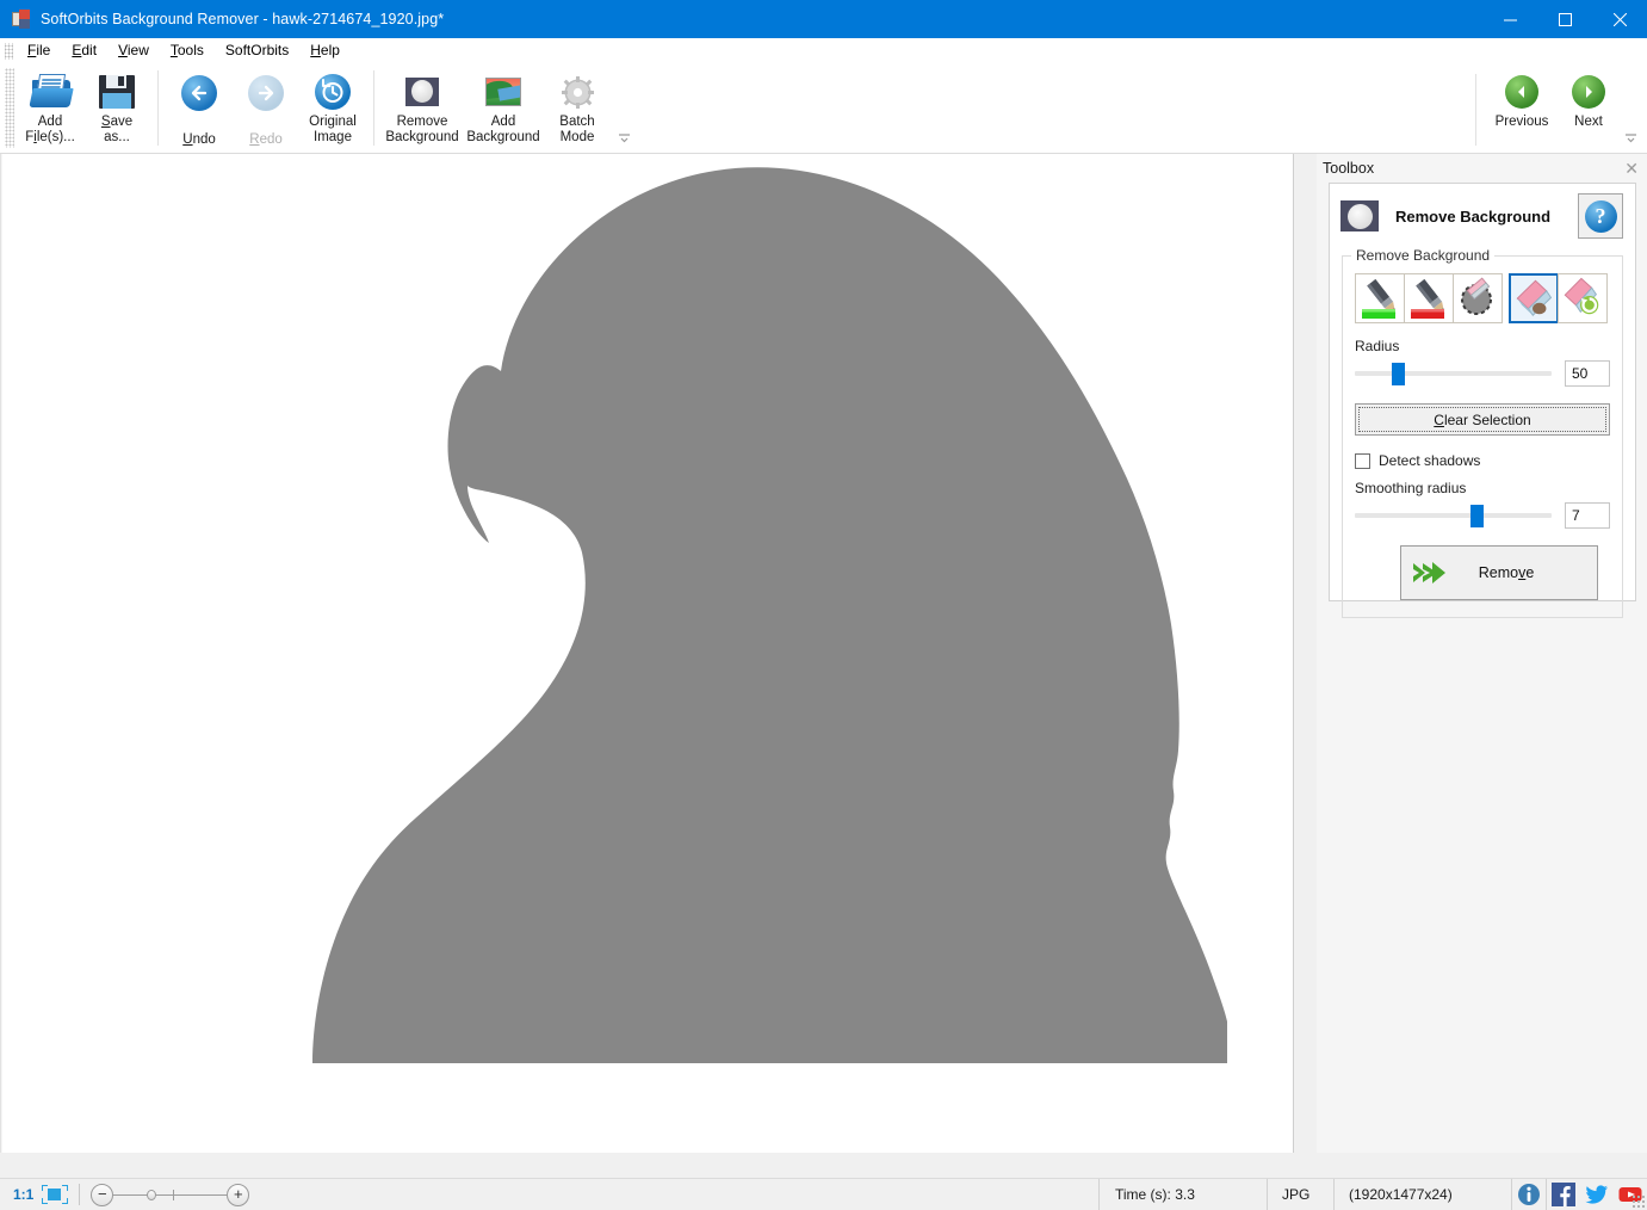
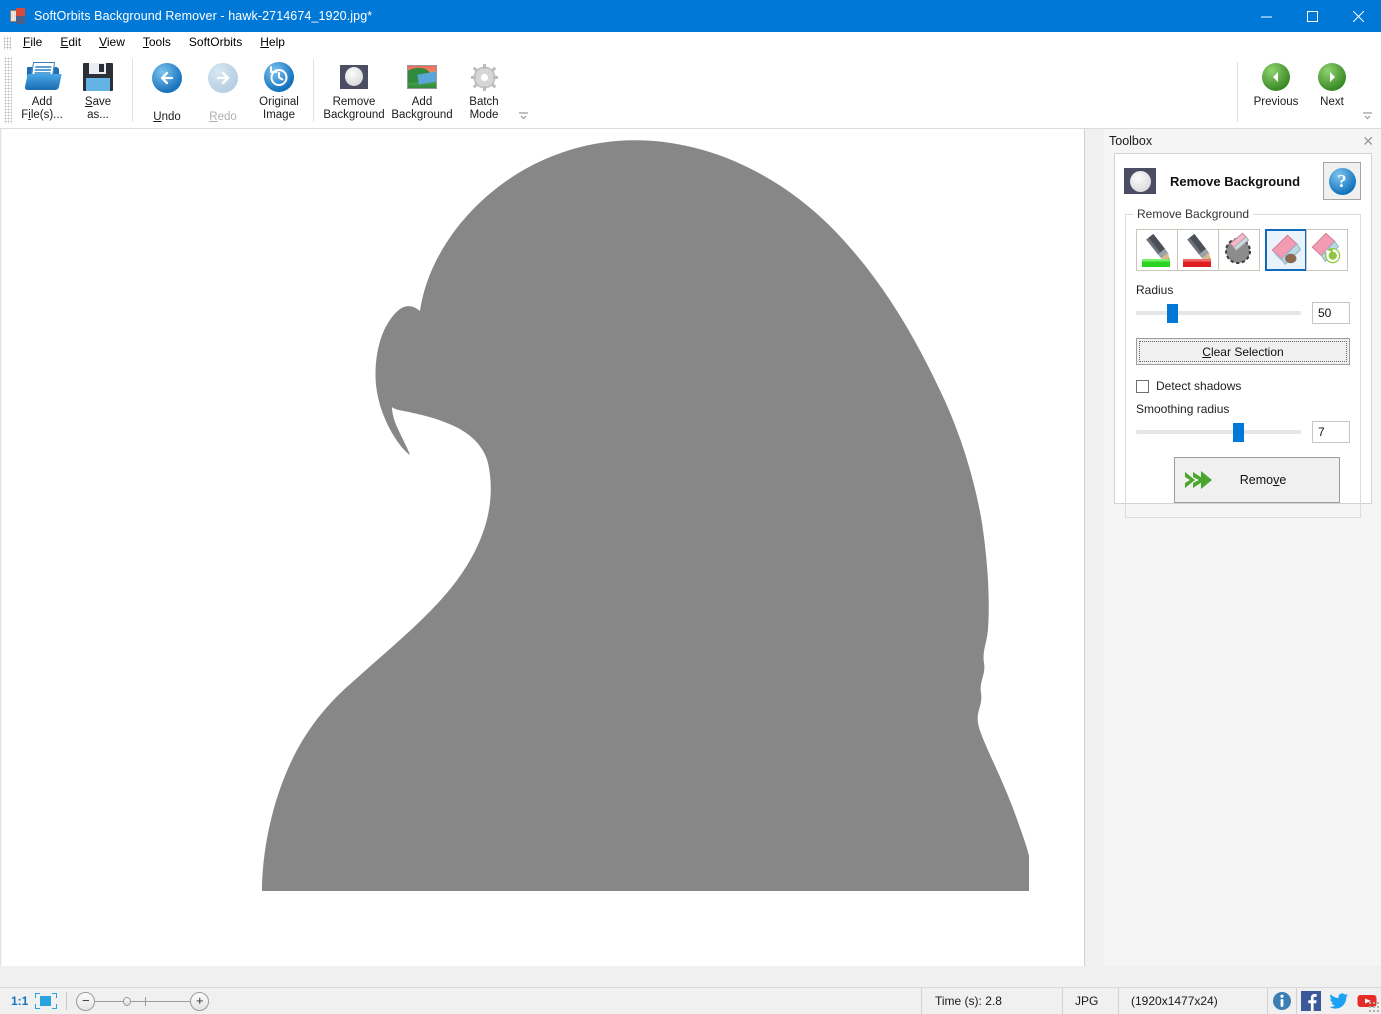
  SoftOrbits Background Remover - hawk-2714674_1920.jpg*
  File
  Edit
  View
  Tools
  SoftOrbits
  Help
  Add
  File(s)...
  Save
  as...
  Undo
  Redo
  Original
  Image
  Remove
  Background
  Add
  Background
  Batch
  Mode
  Previous
  Next
  Toolbox
  ✕
  Remove Background
  ?
  Remove Background
  Radius
  50
  Clear Selection
  Detect shadows
  Smoothing radius
  7
  Remove
  1:1
  −
  +
- Time (s): 3.3
+ Time (s): 2.8
  JPG
  (1920x1477x24)
